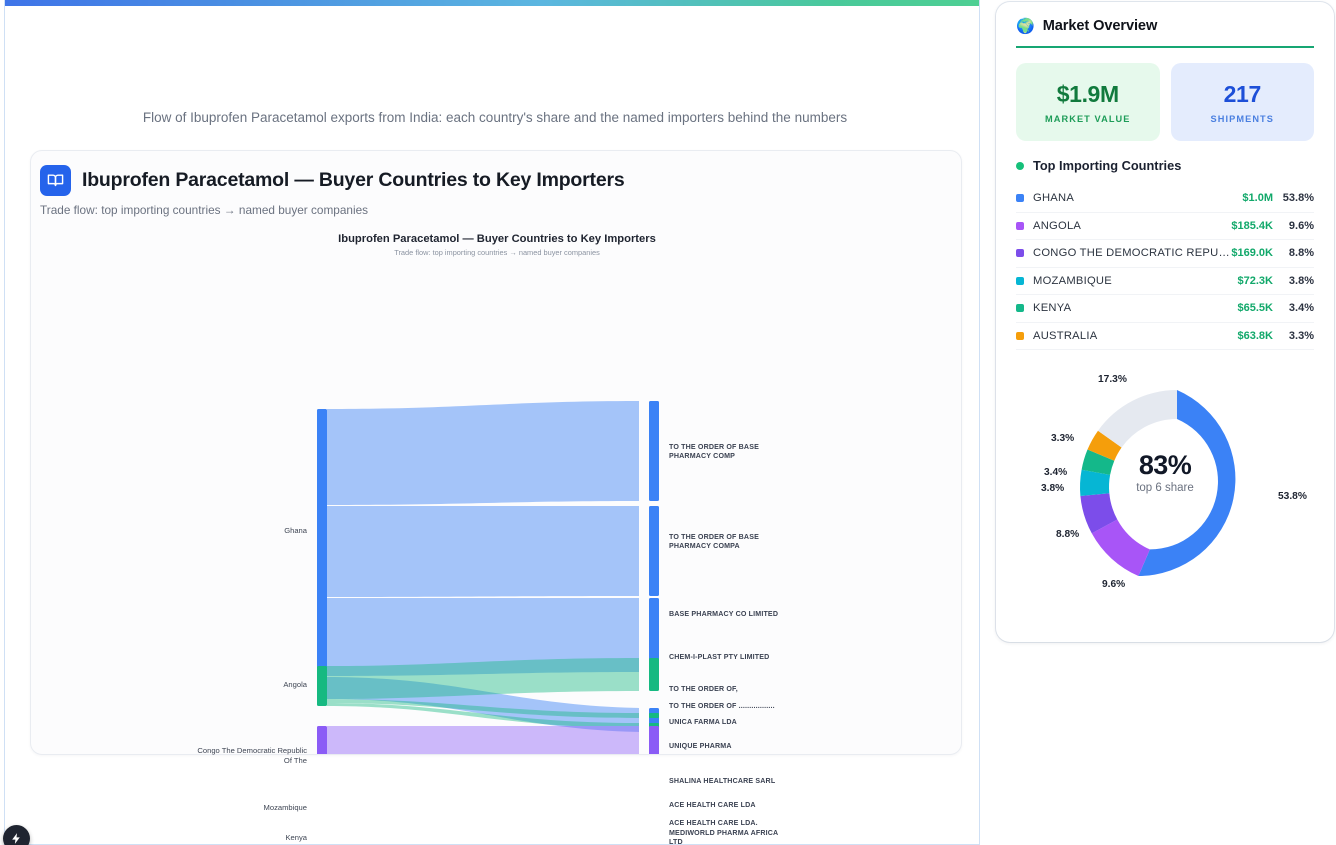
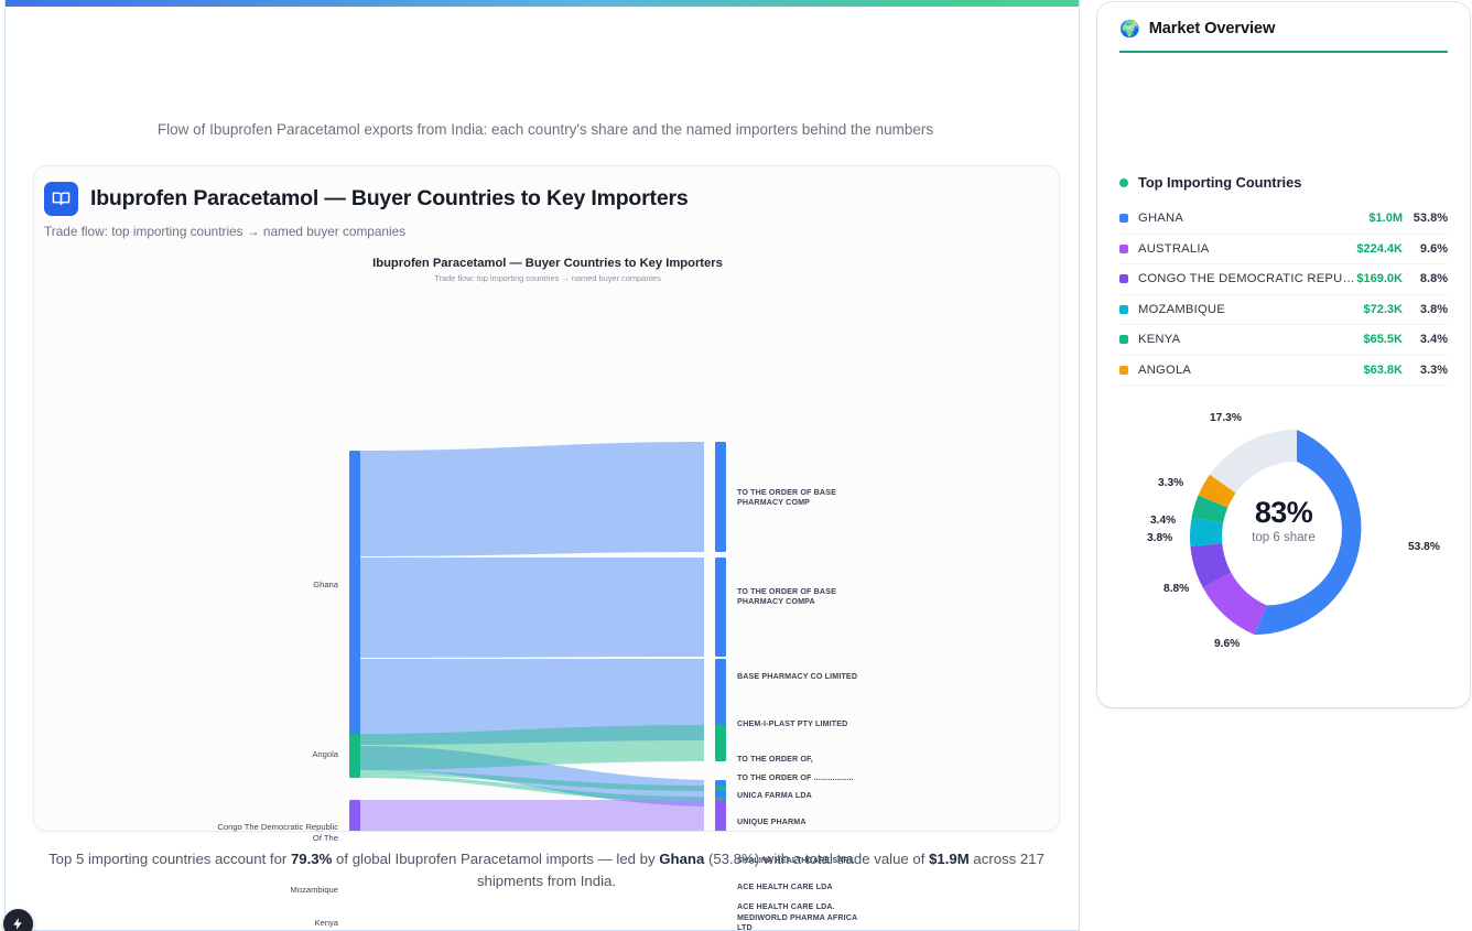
  Flow of Ibuprofen Paracetamol exports from India: each country's share and the named importers behind the numbers
  Ibuprofen Paracetamol — Buyer Countries to Key Importers
  Trade flow: top importing countries → named buyer companies
  Ibuprofen Paracetamol — Buyer Countries to Key Importers
  Trade flow: top importing countries → named buyer companies
  Ghana
  Angola
  Congo The Democratic Republic Of The
  Mozambique
  Kenya
  TO THE ORDER OF BASE PHARMACY COMP
  TO THE ORDER OF BASE PHARMACY COMPA
  BASE PHARMACY CO LIMITED
  CHEM-I-PLAST PTY LIMITED
  TO THE ORDER OF,
  TO THE ORDER OF .................
  UNICA FARMA LDA
  UNIQUE PHARMA
  SHALINA HEALTHCARE SARL
  ACE HEALTH CARE LDA
  ACE HEALTH CARE LDA.
  MEDIWORLD PHARMA AFRICA LTD
+ Top 5 importing countries account for 79.3% of global Ibuprofen Paracetamol imports — led by Ghana (53.8%) with a total trade value of $1.9M across 217 shipments from India.
  🌍
  Market Overview
- $1.9M
- MARKET VALUE
- 217
- SHIPMENTS
  Top Importing Countries
  GHANA
  $1.0M
  53.8%
- ANGOLA
+ AUSTRALIA
- $185.4K
+ $224.4K
  9.6%
  CONGO THE DEMOCRATIC REPUB
  $169.0K
  8.8%
  MOZAMBIQUE
  $72.3K
  3.8%
  KENYA
  $65.5K
  3.4%
- AUSTRALIA
+ ANGOLA
  $63.8K
  3.3%
  83%
  top 6 share
  53.8%
  9.6%
  8.8%
  3.8%
  3.4%
  3.3%
  17.3%
